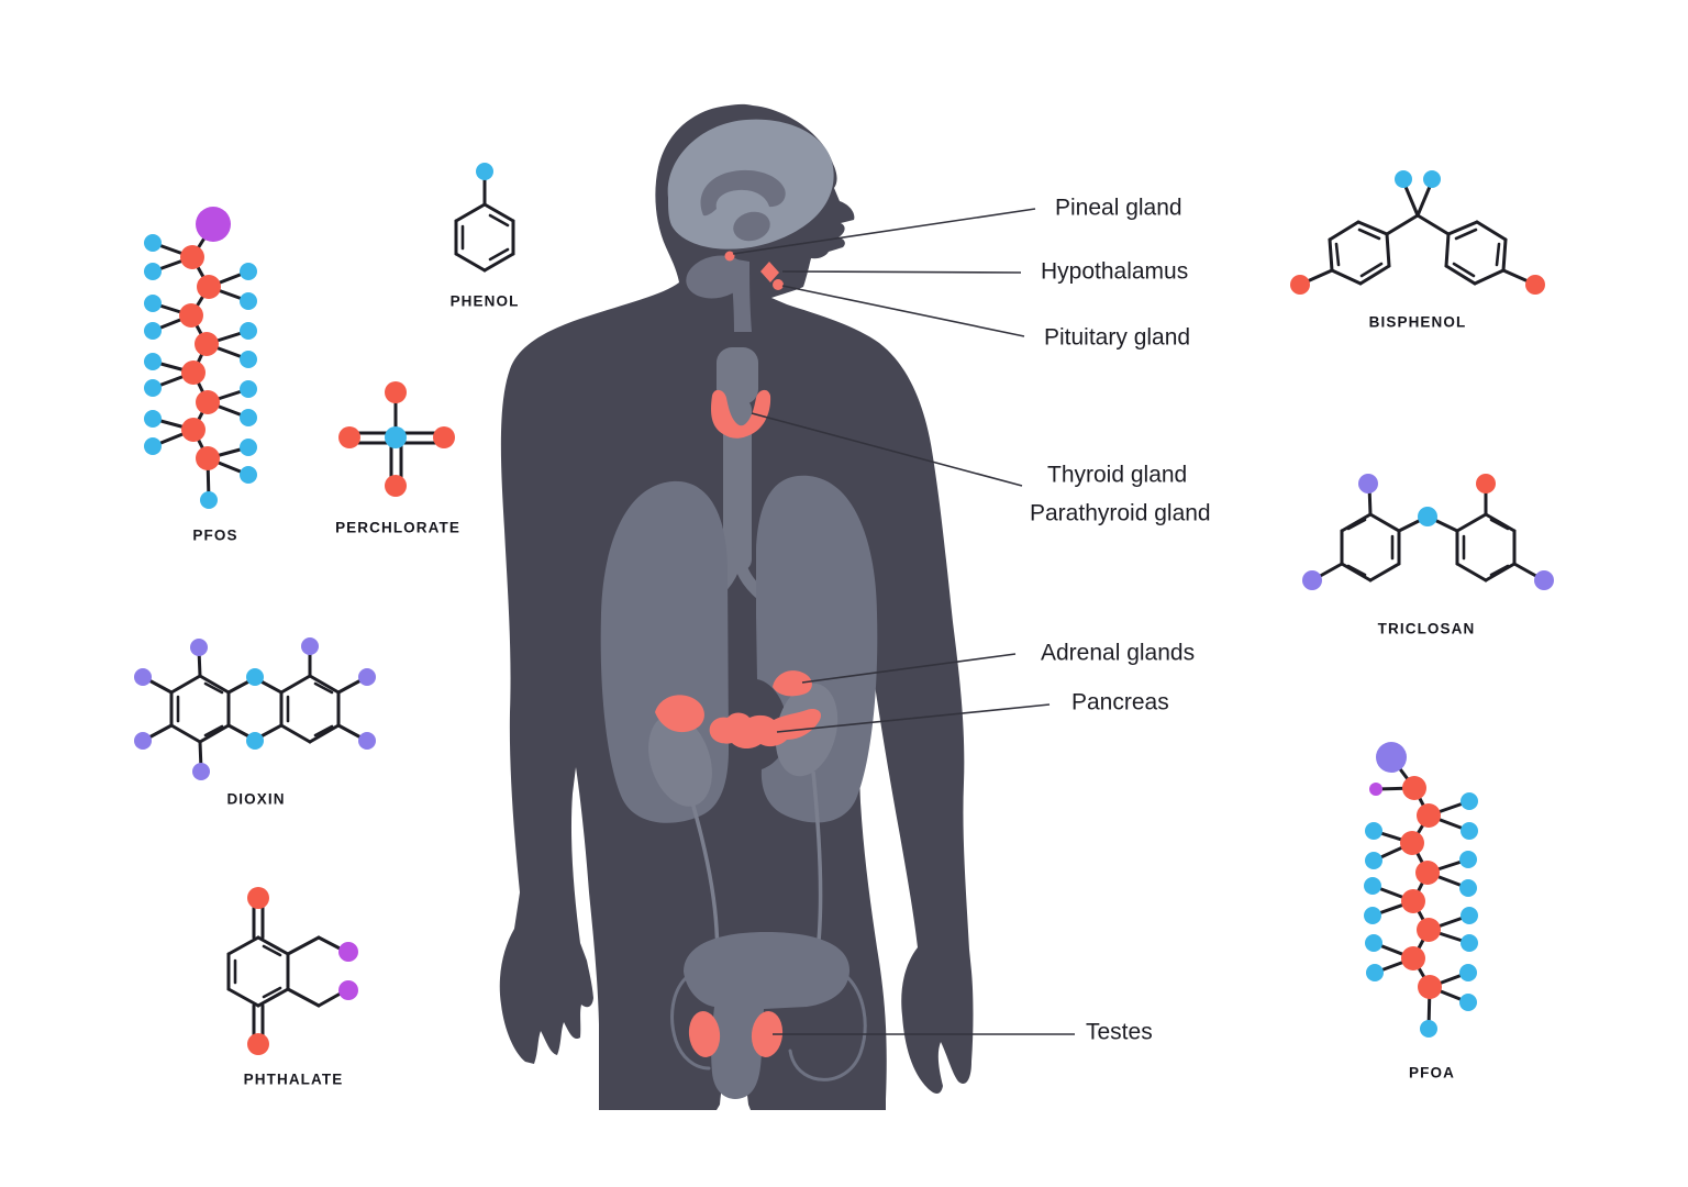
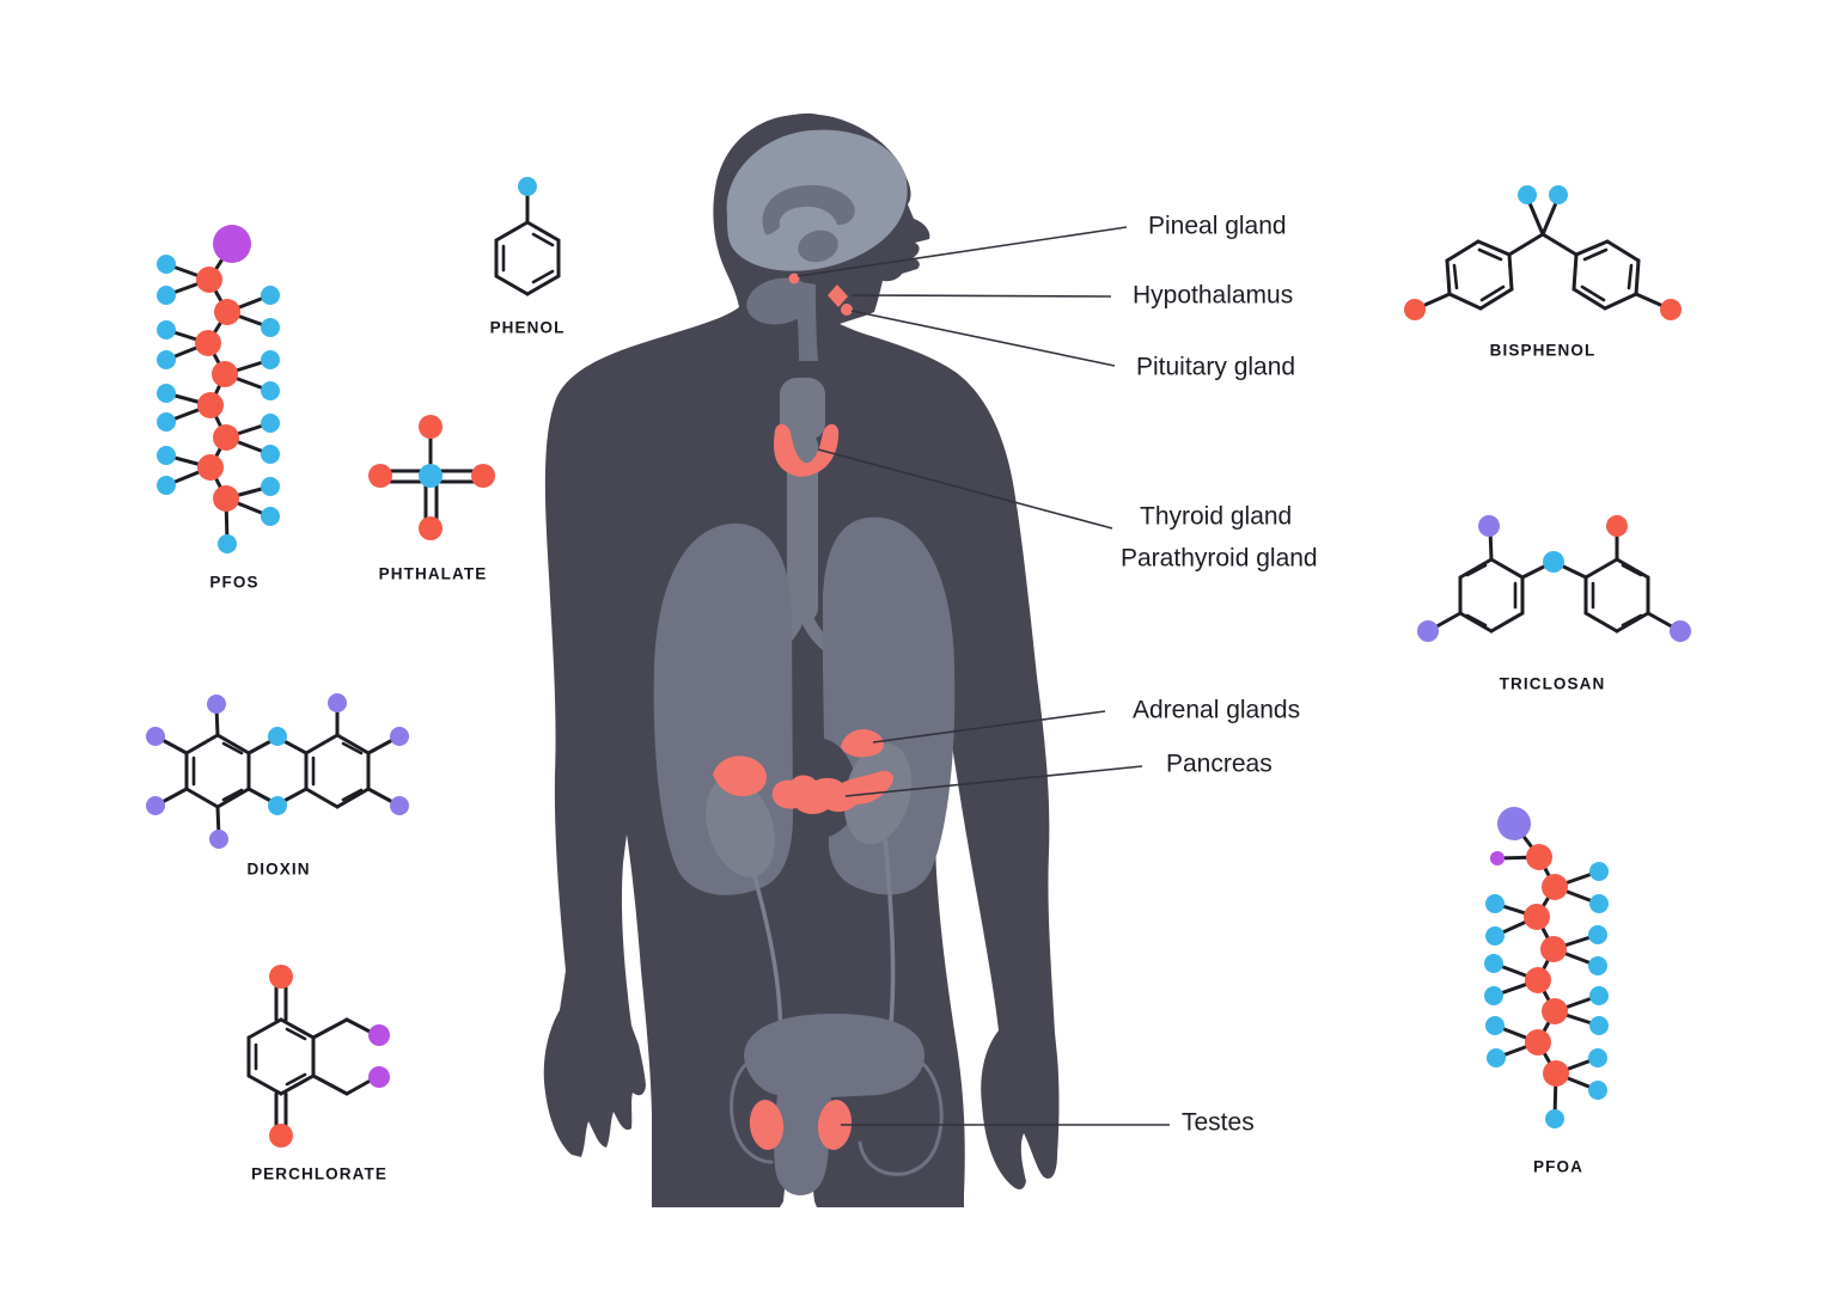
  Pineal gland
  Hypothalamus
  Pituitary gland
  Thyroid gland
  Parathyroid gland
  Adrenal glands
  Pancreas
  Testes
  PFOS
  PHENOL
- PERCHLORATE
+ PHTHALATE
  DIOXIN
- PHTHALATE
+ PERCHLORATE
  BISPHENOL
  TRICLOSAN
  PFOA
